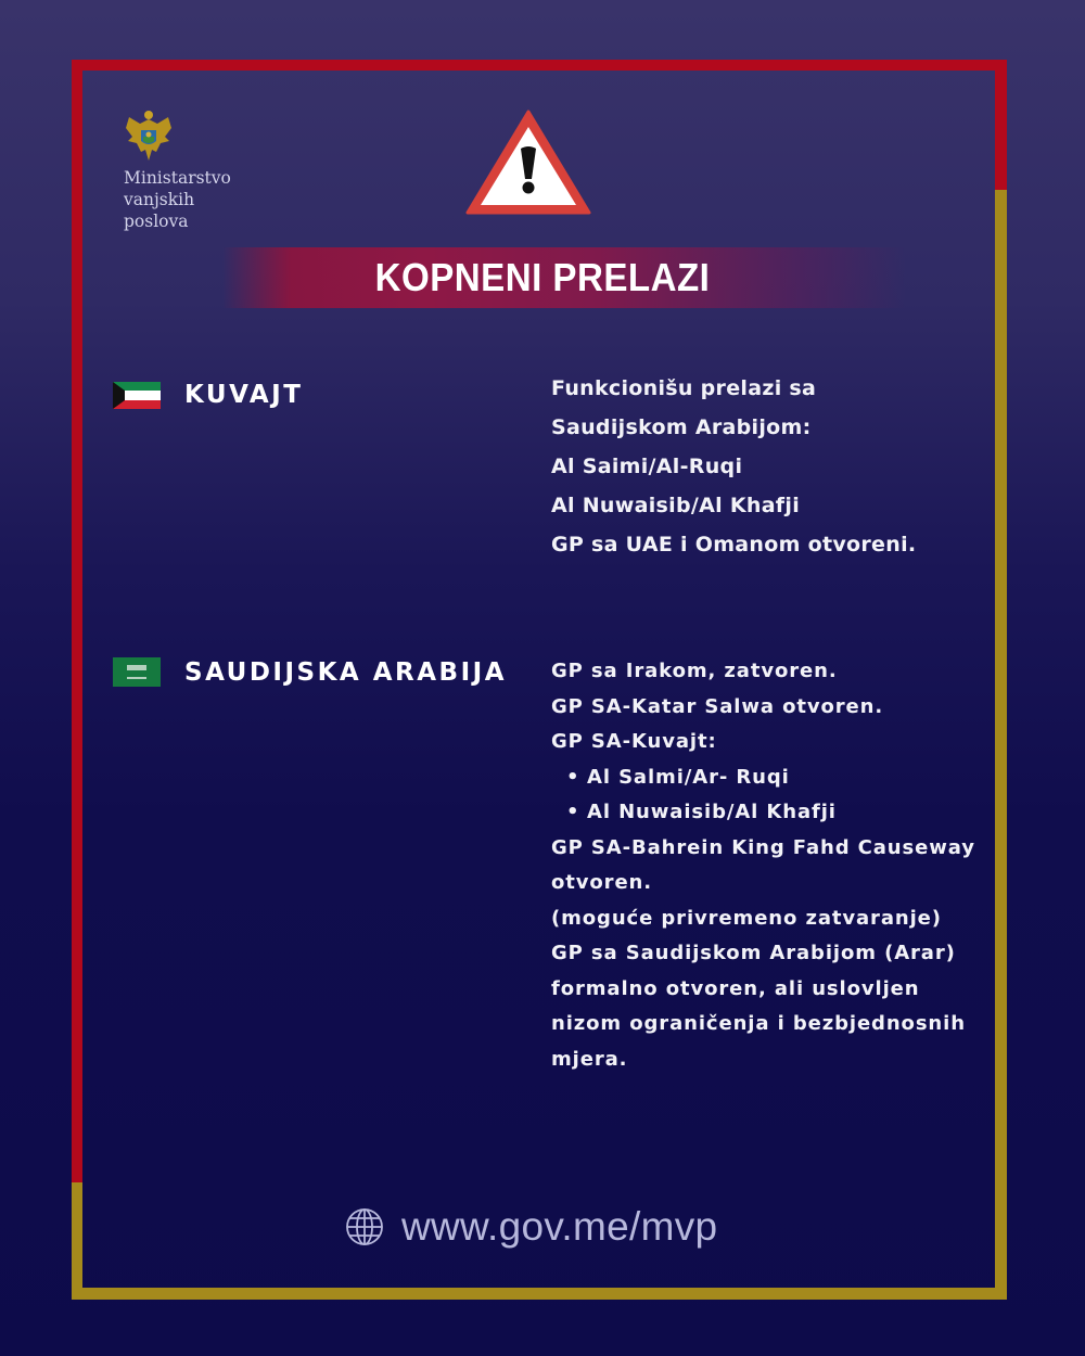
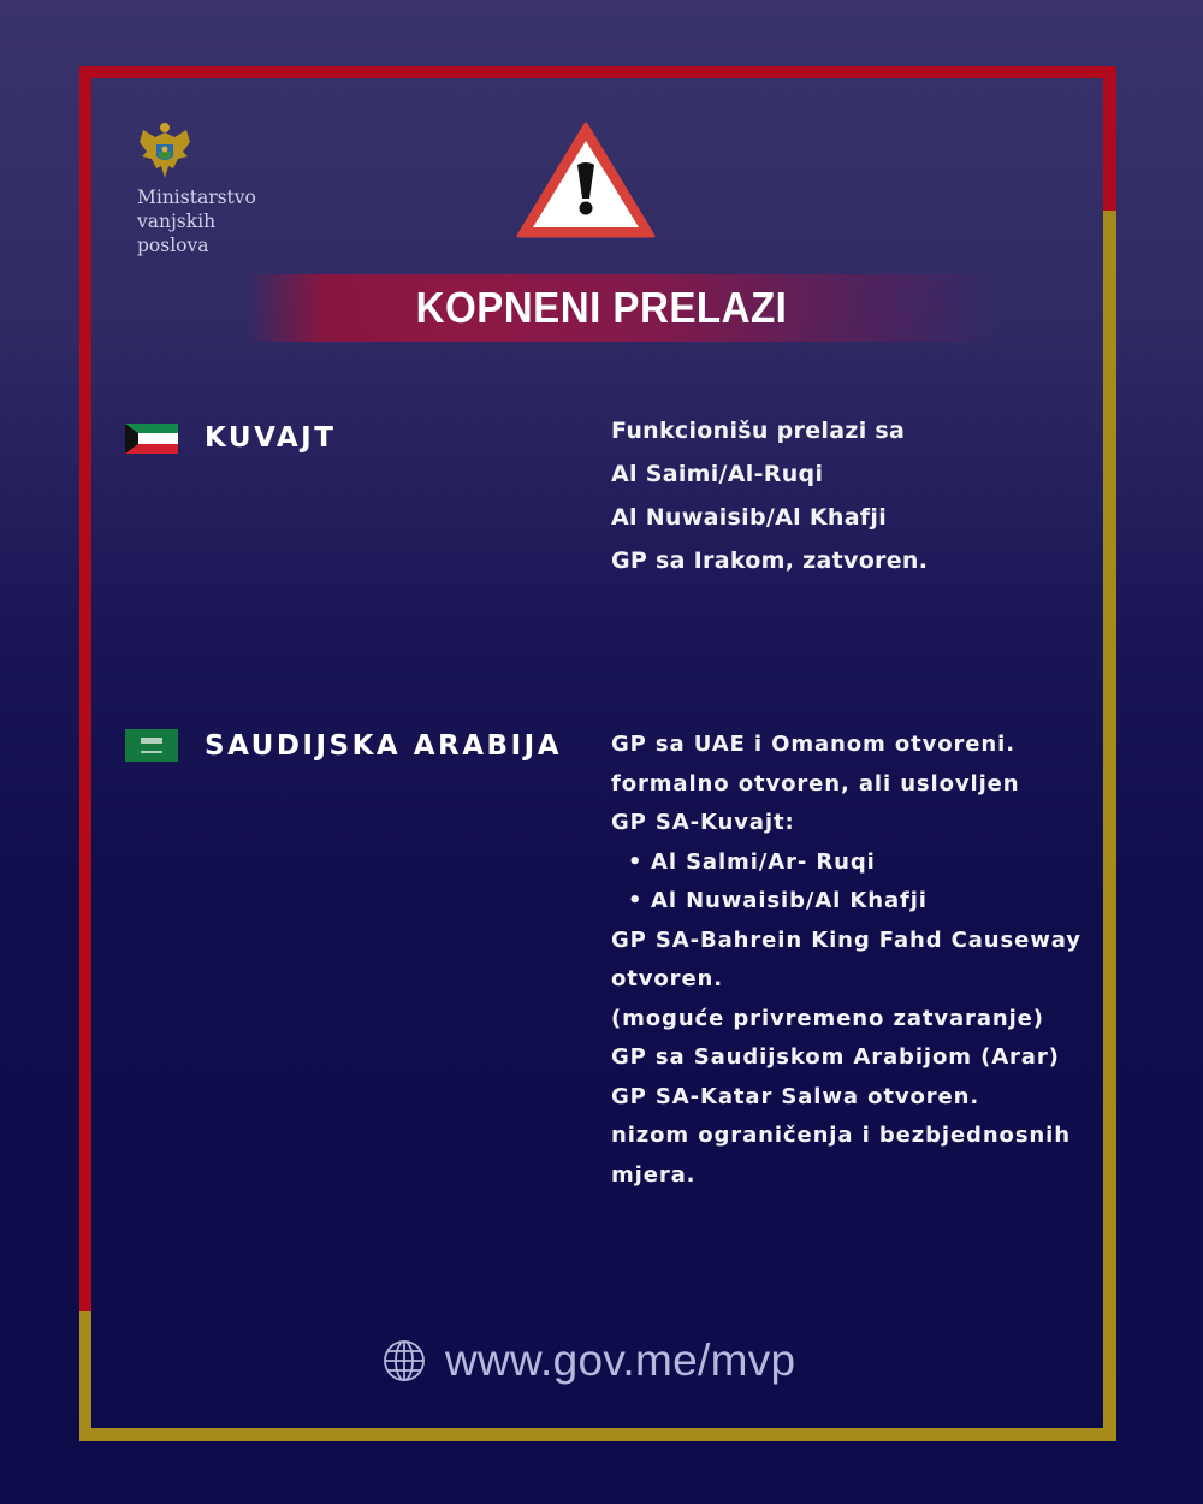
  Ministarstvo
  vanjskih
  poslova
  KOPNENI PRELAZI
  KUVAJT
  Funkcionišu prelazi sa
- Saudijskom Arabijom:
  Al Saimi/Al-Ruqi
  Al Nuwaisib/Al Khafji
- GP sa UAE i Omanom otvoreni.
+ GP sa Irakom, zatvoren.
  SAUDIJSKA ARABIJA
- GP sa Irakom, zatvoren.
+ GP sa UAE i Omanom otvoreni.
- GP SA-Katar Salwa otvoren.
+ formalno otvoren, ali uslovljen
  GP SA-Kuvajt:
  Al Salmi/Ar- Ruqi
  Al Nuwaisib/Al Khafji
  GP SA-Bahrein King Fahd Causeway
  otvoren.
  (moguće privremeno zatvaranje)
  GP sa Saudijskom Arabijom (Arar)
- formalno otvoren, ali uslovljen
+ GP SA-Katar Salwa otvoren.
  nizom ograničenja i bezbjednosnih
  mjera.
  www.gov.me/mvp
